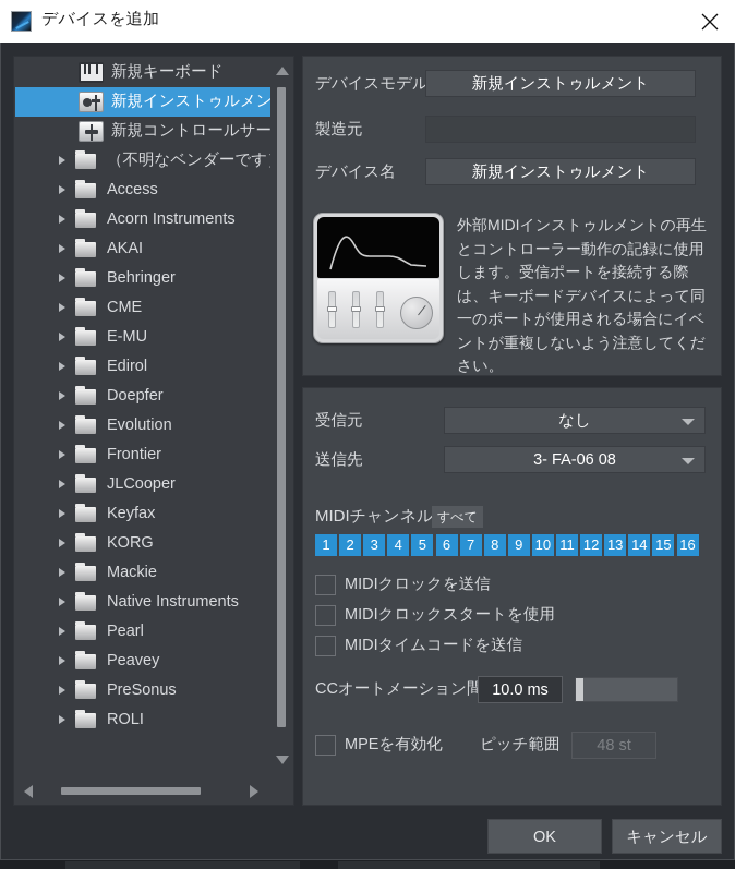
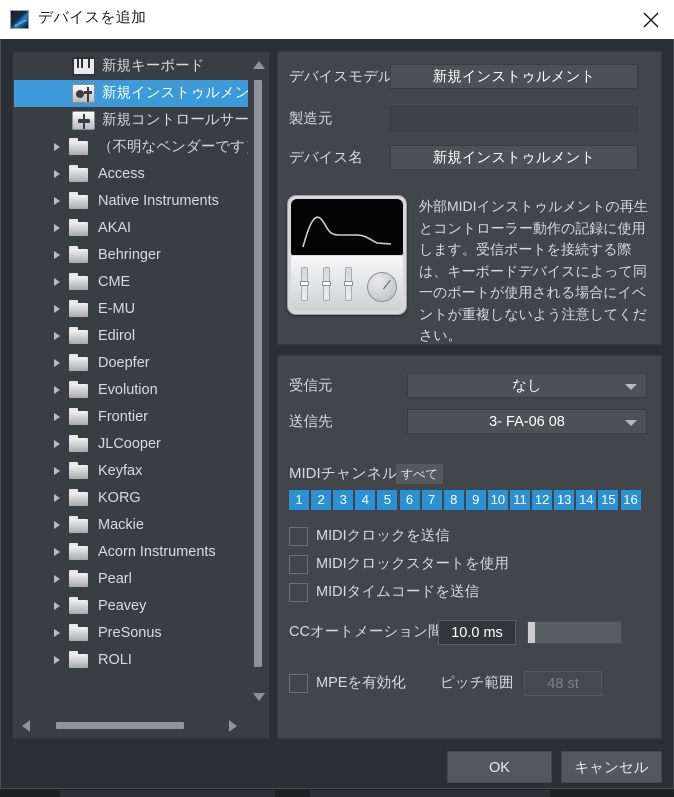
  デバイスを追加
  新規キーボード
  新規インストゥルメン
  新規コントロールサー
  （不明なベンダーです
  Access
- Acorn Instruments
+ Native Instruments
  AKAI
  Behringer
  CME
  E-MU
  Edirol
  Doepfer
  Evolution
  Frontier
  JLCooper
  Keyfax
  KORG
  Mackie
- Native Instruments
+ Acorn Instruments
  Pearl
  Peavey
  PreSonus
  ROLI
  デバイスモデル
  新規インストゥルメント
  製造元
  デバイス名
  新規インストゥルメント
  外部MIDIインストゥルメントの再生とコントローラー動作の記録に使用します。受信ポートを接続する際は、キーボードデバイスによって同一のポートが使用される場合にイベントが重複しないよう注意してください。
  受信元
  なし
  送信先
  3- FA-06 08
  MIDIチャンネル
  すべて
  1
  2
  3
  4
  5
  6
  7
  8
  9
  10
  11
  12
  13
  14
  15
  16
  MIDIクロックを送信
  MIDIクロックスタートを使用
  MIDIタイムコードを送信
  CCオートメーション間
  10.0 ms
  MPEを有効化
  ピッチ範囲
  48 st
  OK
  キャンセル
